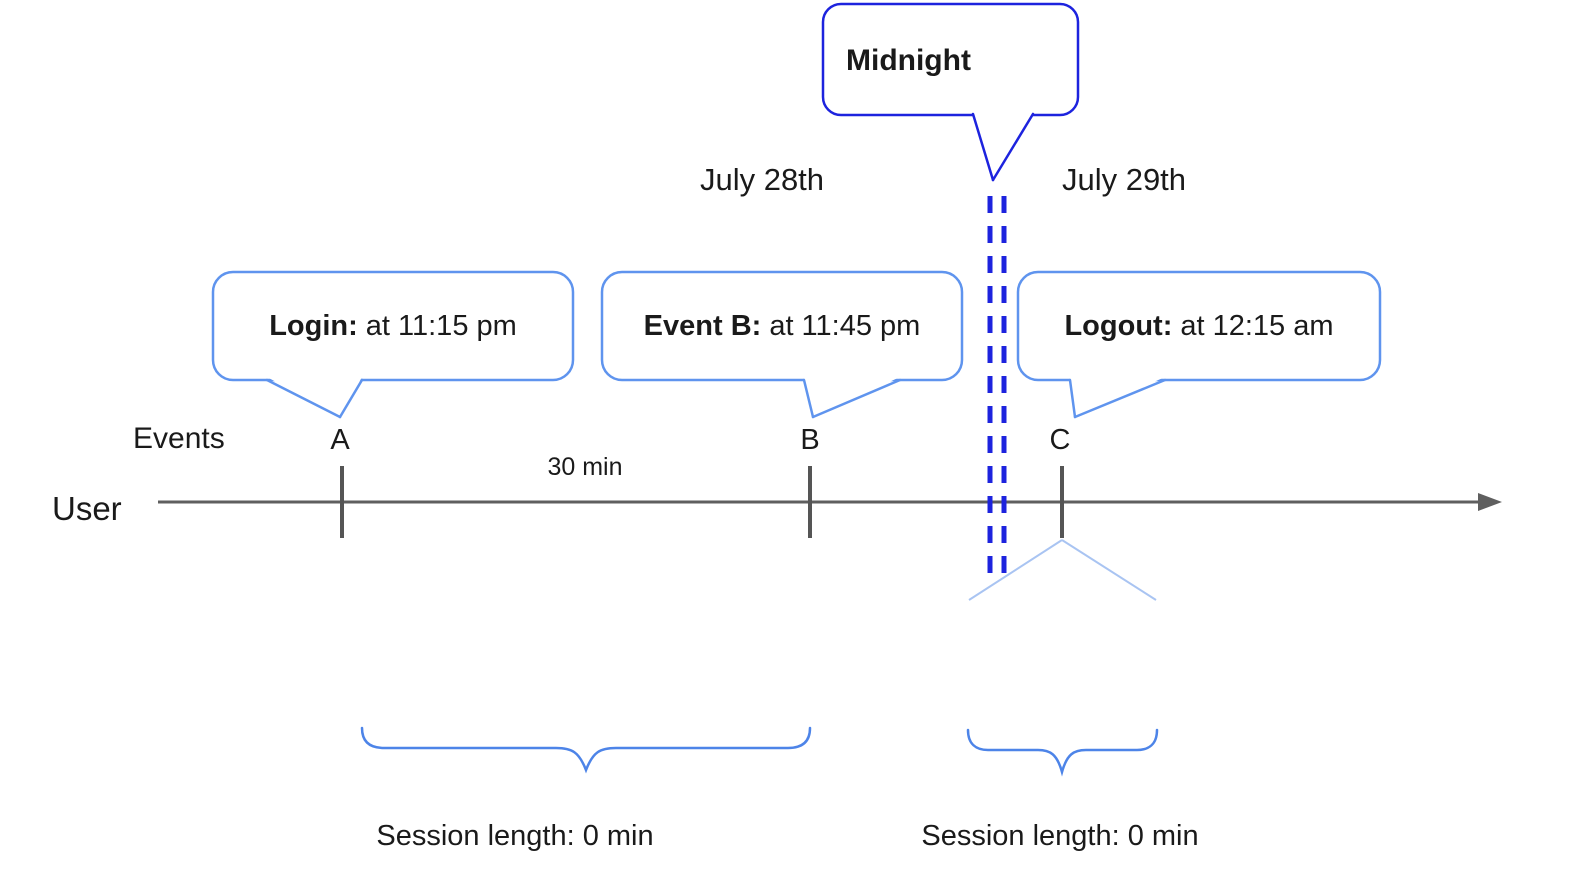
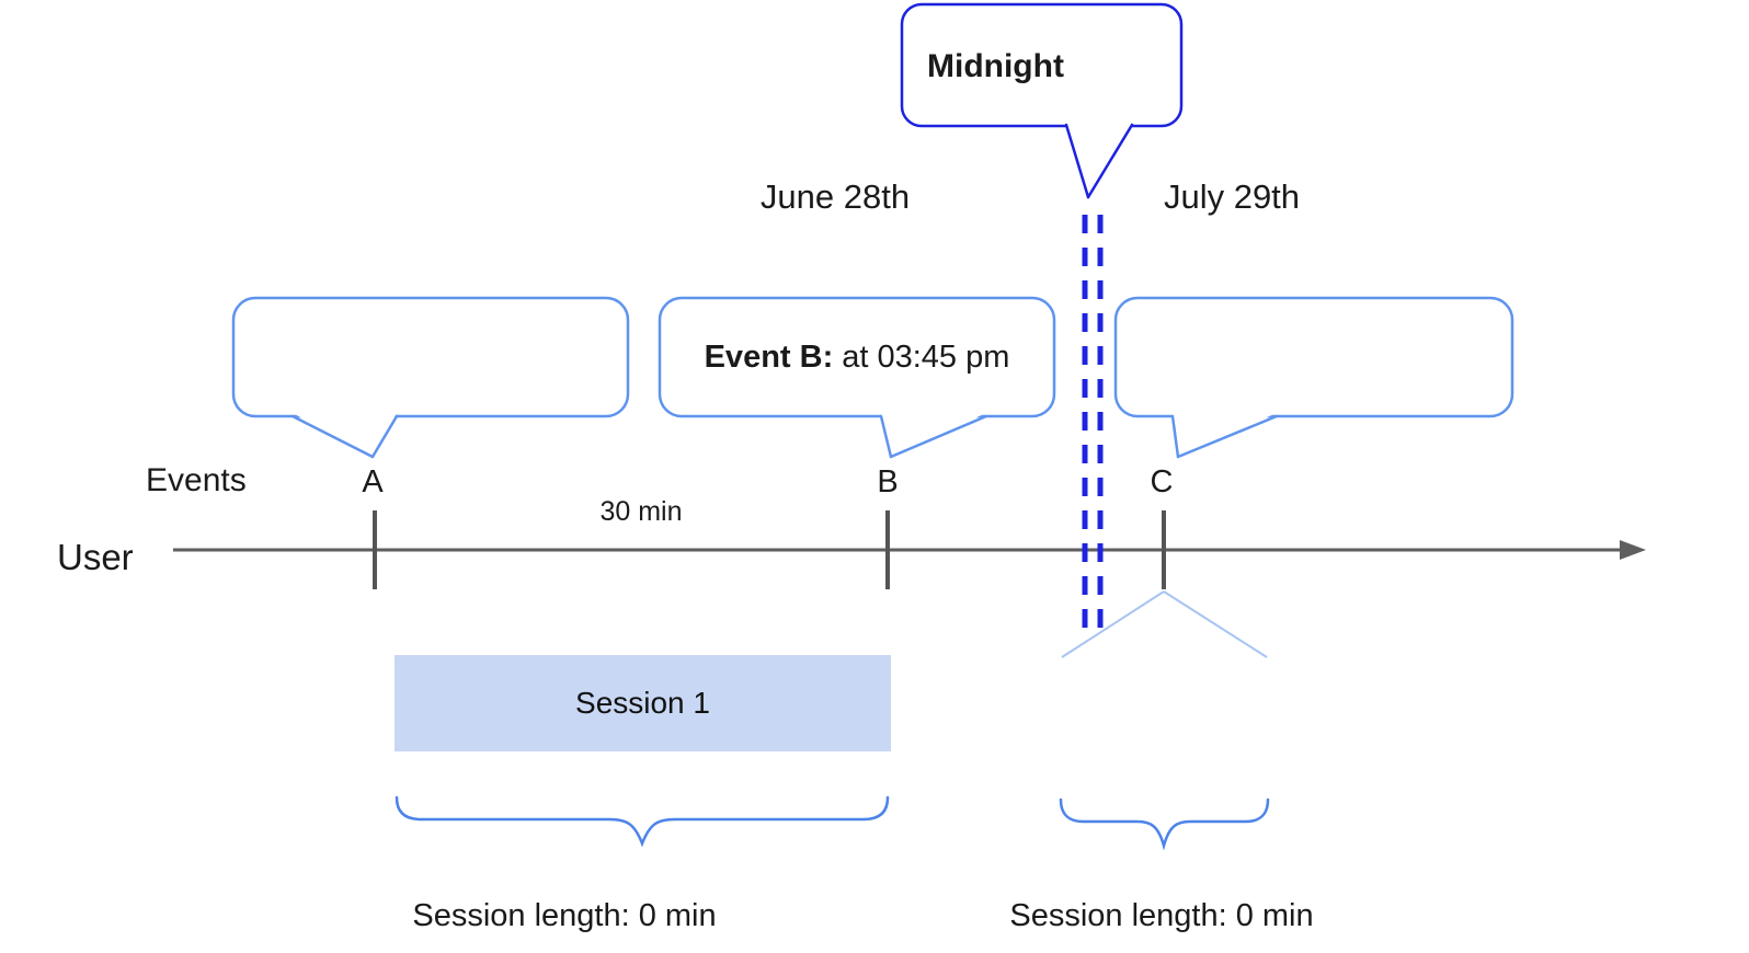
+ Session 1
  Midnight
- July 28th
+ June 28th
  July 29th
- Login:
- at 11:15 pm
  Event B:
- at 11:45 pm
+ at 03:45 pm
- Logout:
- at 12:15 am
  Events
  User
  A
  B
  C
  30 min
  Session length: 0 min
  Session length: 0 min
